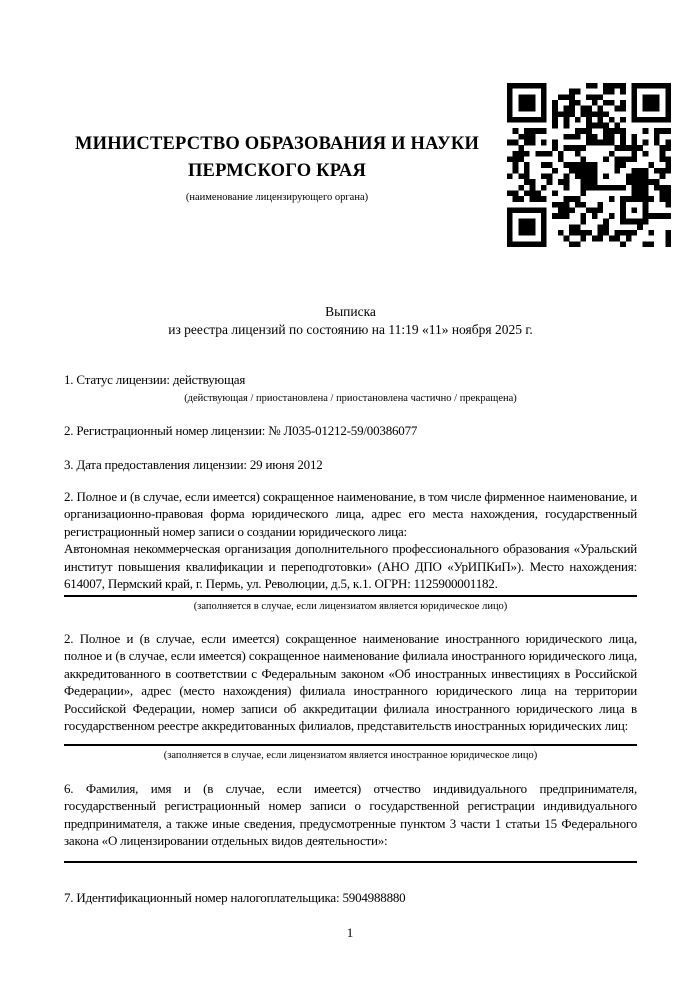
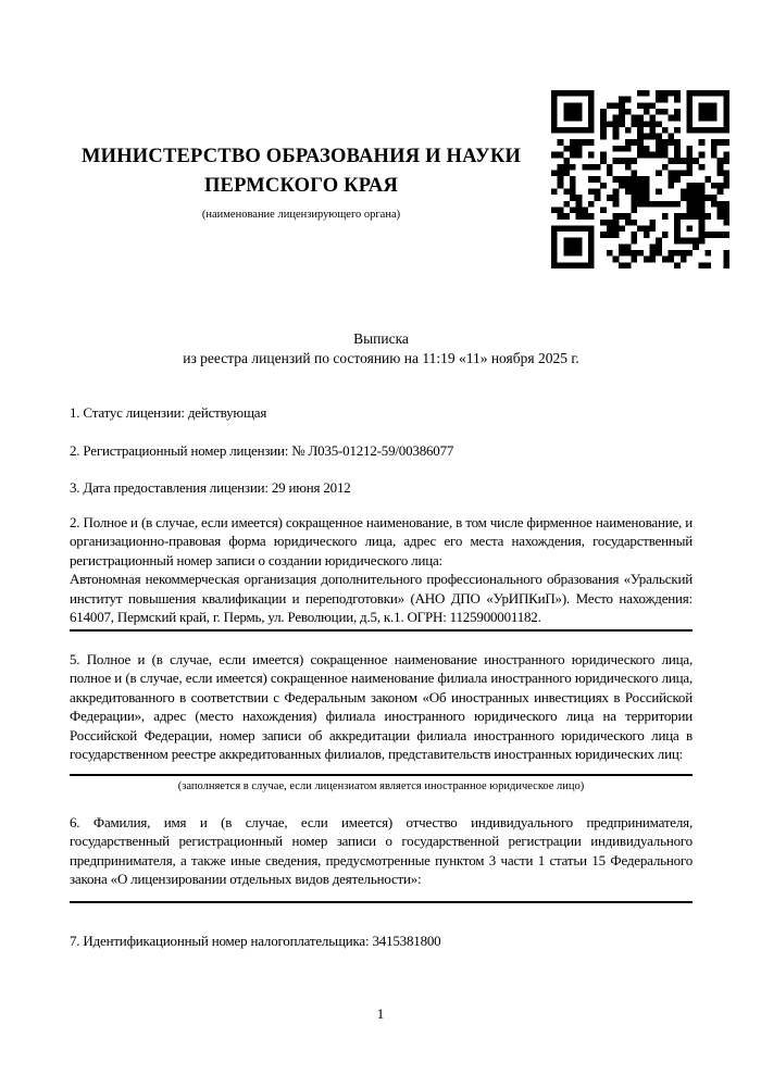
  МИНИСТЕРСТВО ОБРАЗОВАНИЯ И НАУКИ
  ПЕРМСКОГО КРАЯ
  (наименование лицензирующего органа)
  Выписка
  из реестра лицензий по состоянию на 11:19 «11» ноября 2025 г.
  1. Статус лицензии: действующая
- (действующая / приостановлена / приостановлена частично / прекращена)
  2. Регистрационный номер лицензии: № Л035-01212-59/00386077
  3. Дата предоставления лицензии: 29 июня 2012
  2. Полное и (в случае, если имеется) сокращенное наименование, в том числе фирменное наименование, и организационно-правовая форма юридического лица, адрес его места нахождения, государственный регистрационный номер записи о создании юридического лица:
  Автономная некоммерческая организация дополнительного профессионального образования «Уральский институт повышения квалификации и переподготовки» (АНО ДПО «УрИПКиП»). Место нахождения: 614007, Пермский край, г. Пермь, ул. Революции, д.5, к.1. ОГРН: 1125900001182.
- (заполняется в случае, если лицензиатом является юридическое лицо)
- 2. Полное и (в случае, если имеется) сокращенное наименование иностранного юридического лица, полное и (в случае, если имеется) сокращенное наименование филиала иностранного юридического лица, аккредитованного в соответствии с Федеральным законом «Об иностранных инвестициях в Российской Федерации», адрес (место нахождения) филиала иностранного юридического лица на территории Российской Федерации, номер записи об аккредитации филиала иностранного юридического лица в государственном реестре аккредитованных филиалов, представительств иностранных юридических лиц:
+ 5. Полное и (в случае, если имеется) сокращенное наименование иностранного юридического лица, полное и (в случае, если имеется) сокращенное наименование филиала иностранного юридического лица, аккредитованного в соответствии с Федеральным законом «Об иностранных инвестициях в Российской Федерации», адрес (место нахождения) филиала иностранного юридического лица на территории Российской Федерации, номер записи об аккредитации филиала иностранного юридического лица в государственном реестре аккредитованных филиалов, представительств иностранных юридических лиц:
  (заполняется в случае, если лицензиатом является иностранное юридическое лицо)
  6. Фамилия, имя и (в случае, если имеется) отчество индивидуального предпринимателя, государственный регистрационный номер записи о государственной регистрации индивидуального предпринимателя, а также иные сведения, предусмотренные пунктом 3 части 1 статьи 15 Федерального закона «О лицензировании отдельных видов деятельности»:
- 7. Идентификационный номер налогоплательщика: 5904988880
+ 7. Идентификационный номер налогоплательщика: 3415381800
  1
